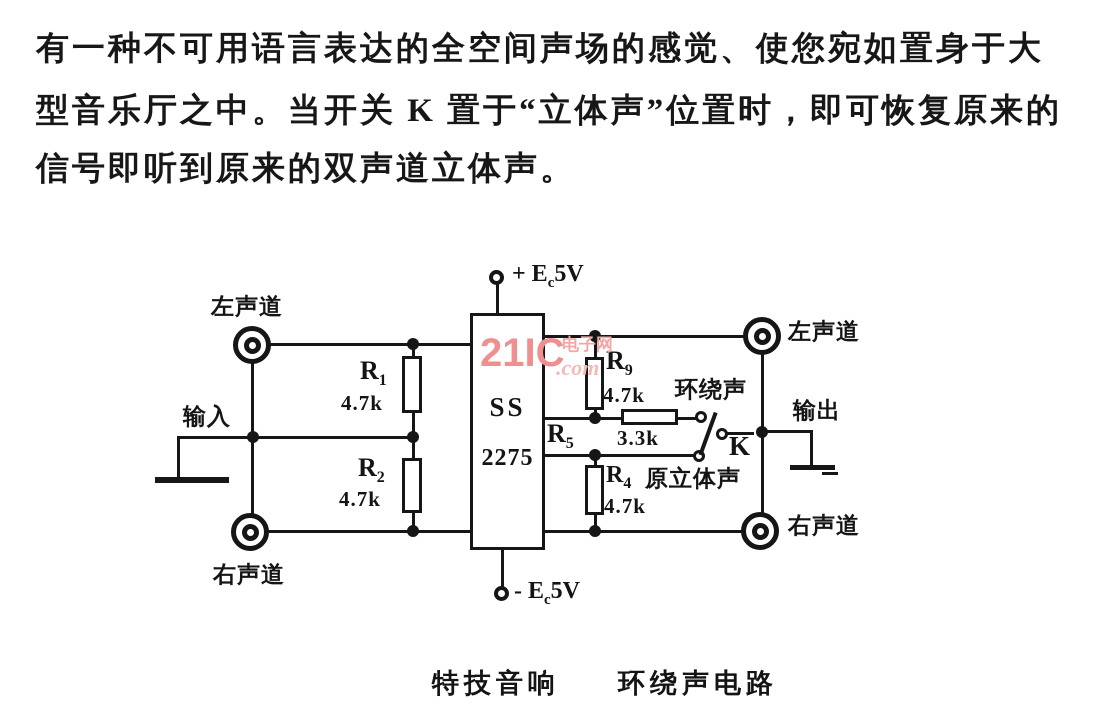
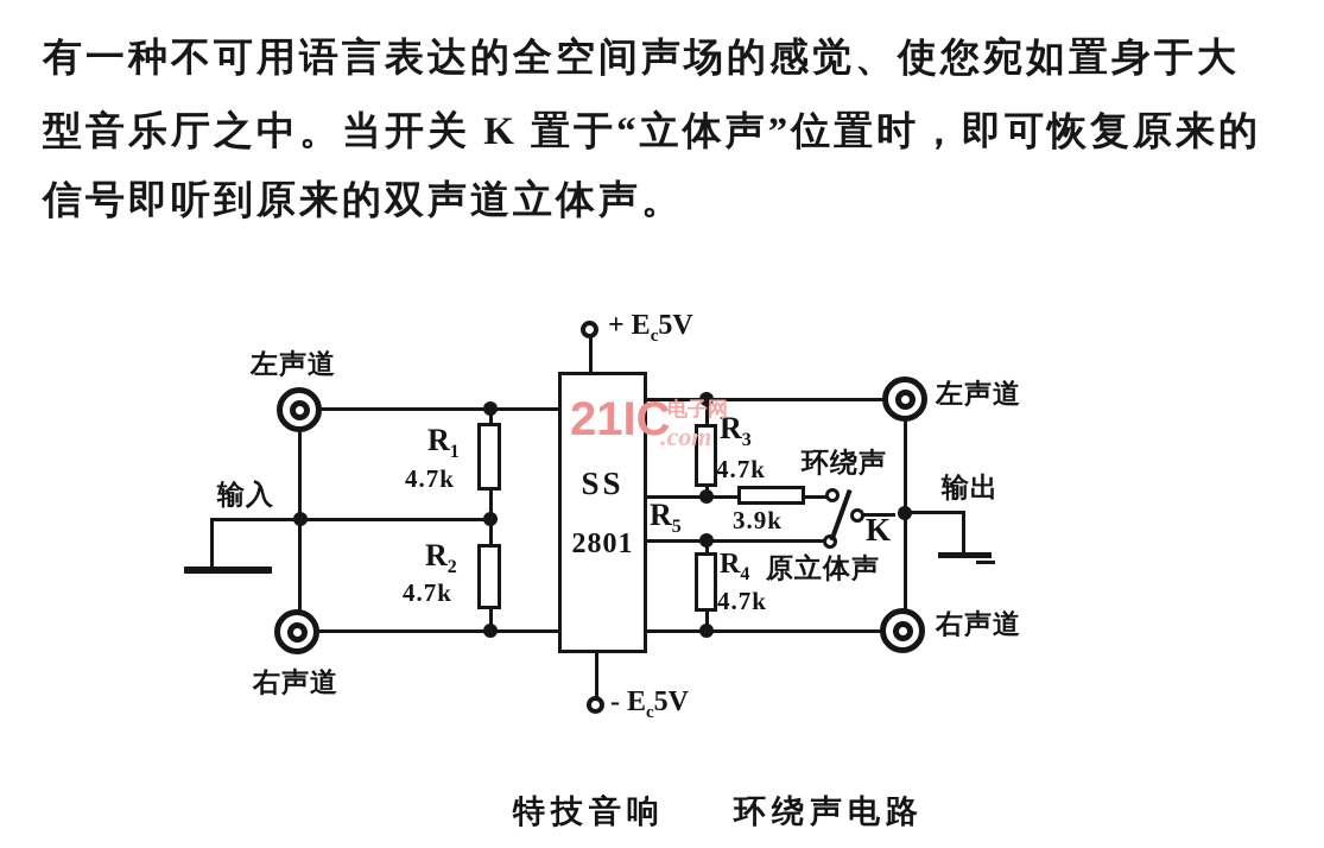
  有一种不可用语言表达的全空间声场的感觉、使您宛如置身于大
  型音乐厅之中。当开关 K 置于“立体声”位置时，即可恢复原来的
  信号即听到原来的双声道立体声。
  SS
- 2275
+ 2801
  K
  + Ec5V
  - Ec5V
  左声道
  输入
  右声道
  左声道
  输出
  右声道
  环绕声
  原立体声
  R1
  4.7k
  R2
  4.7k
- R9
+ R3
  4.7k
  R5
- 3.3k
+ 3.9k
  R4
  4.7k
  21IC
  电子网
  .com
  特技音响
  环绕声电路
